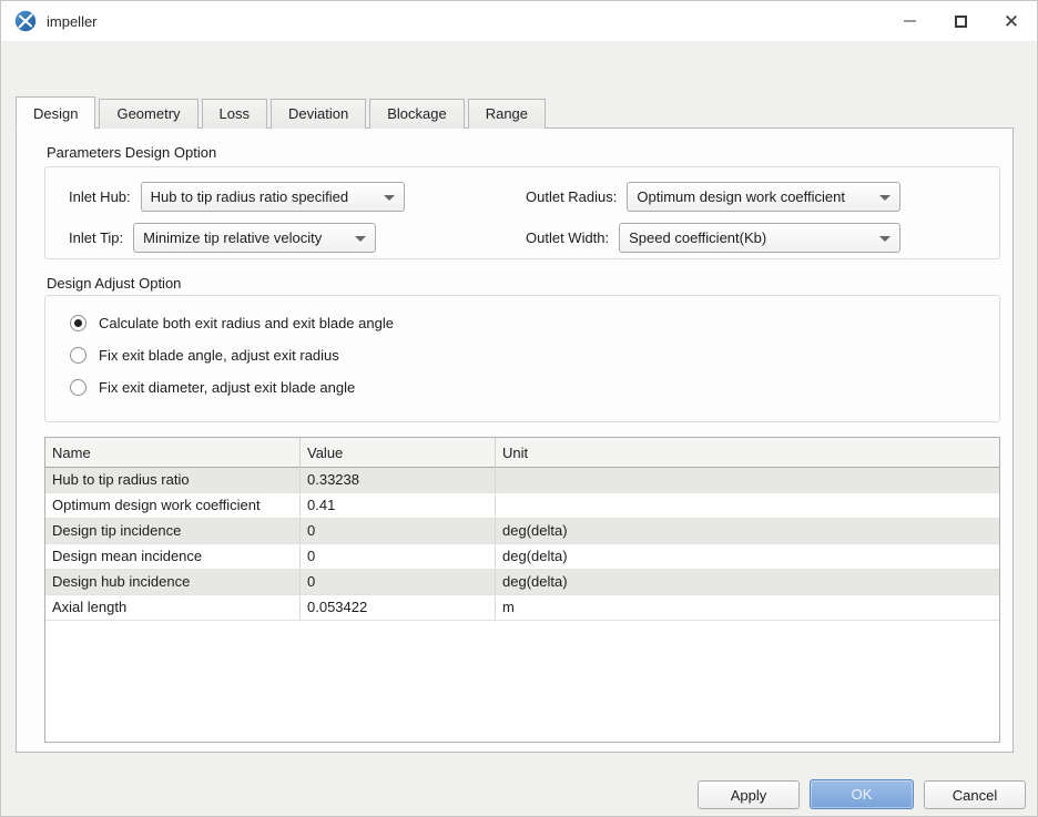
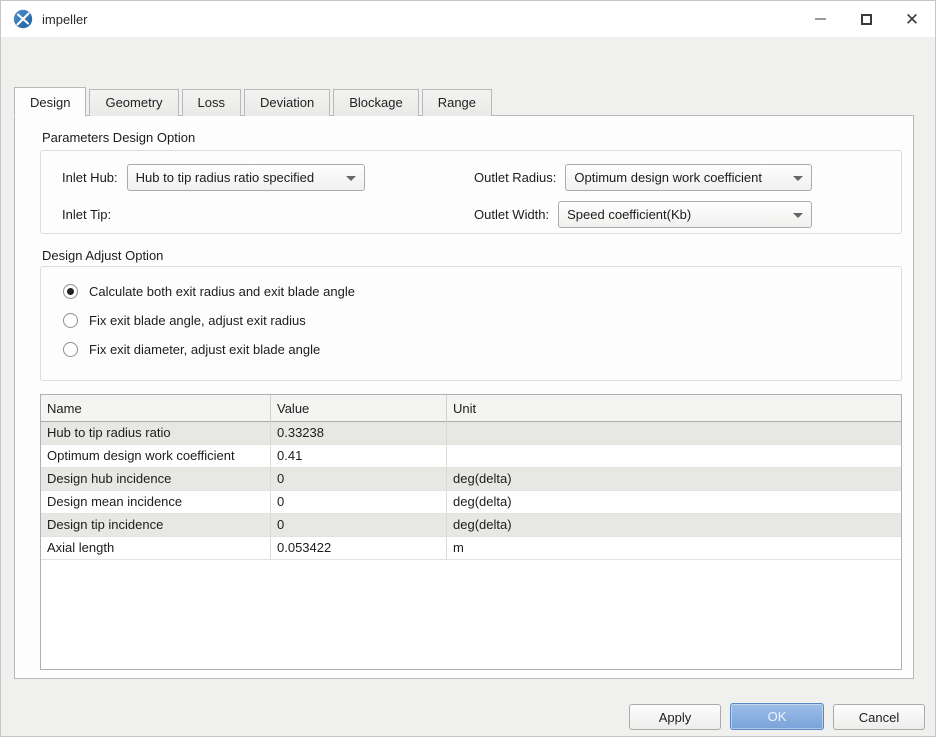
  impeller
  ✕
  Design
  Geometry
  Loss
  Deviation
  Blockage
  Range
  Parameters Design Option
  Inlet Hub:
  Hub to tip radius ratio specified
  Outlet Radius:
  Optimum design work coefficient
  Inlet Tip:
- Minimize tip relative velocity
  Outlet Width:
  Speed coefficient(Kb)
  Design Adjust Option
  Calculate both exit radius and exit blade angle
  Fix exit blade angle, adjust exit radius
  Fix exit diameter, adjust exit blade angle
  Name
  Value
  Unit
  Hub to tip radius ratio
  0.33238
  Optimum design work coefficient
  0.41
- Design tip incidence
+ Design hub incidence
  0
  deg(delta)
  Design mean incidence
  0
  deg(delta)
- Design hub incidence
+ Design tip incidence
  0
  deg(delta)
  Axial length
  0.053422
  m
  Apply
  OK
  Cancel
